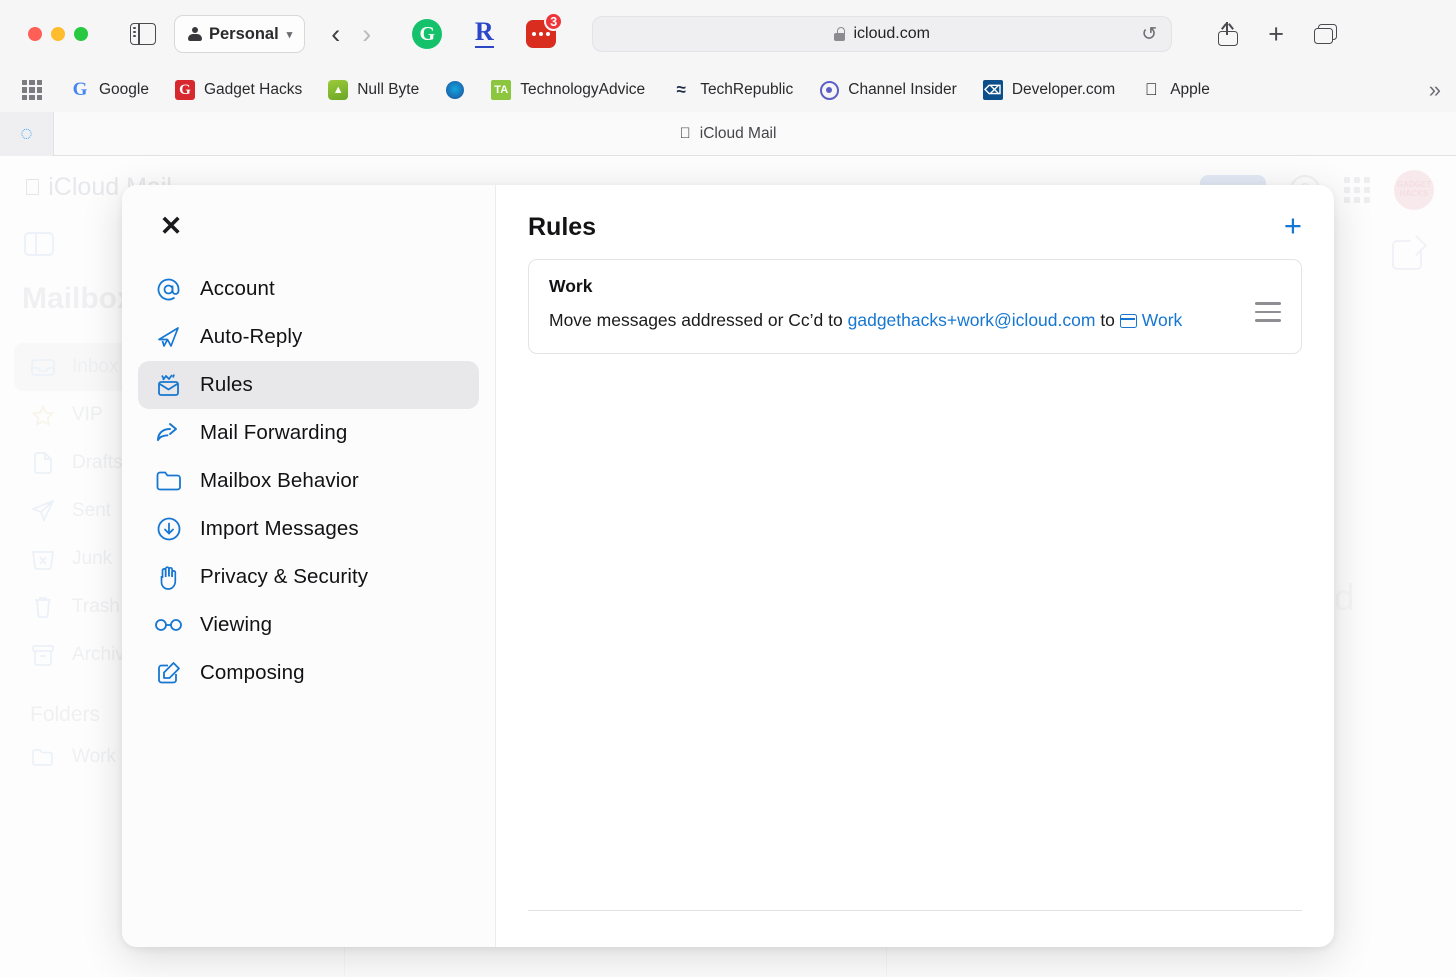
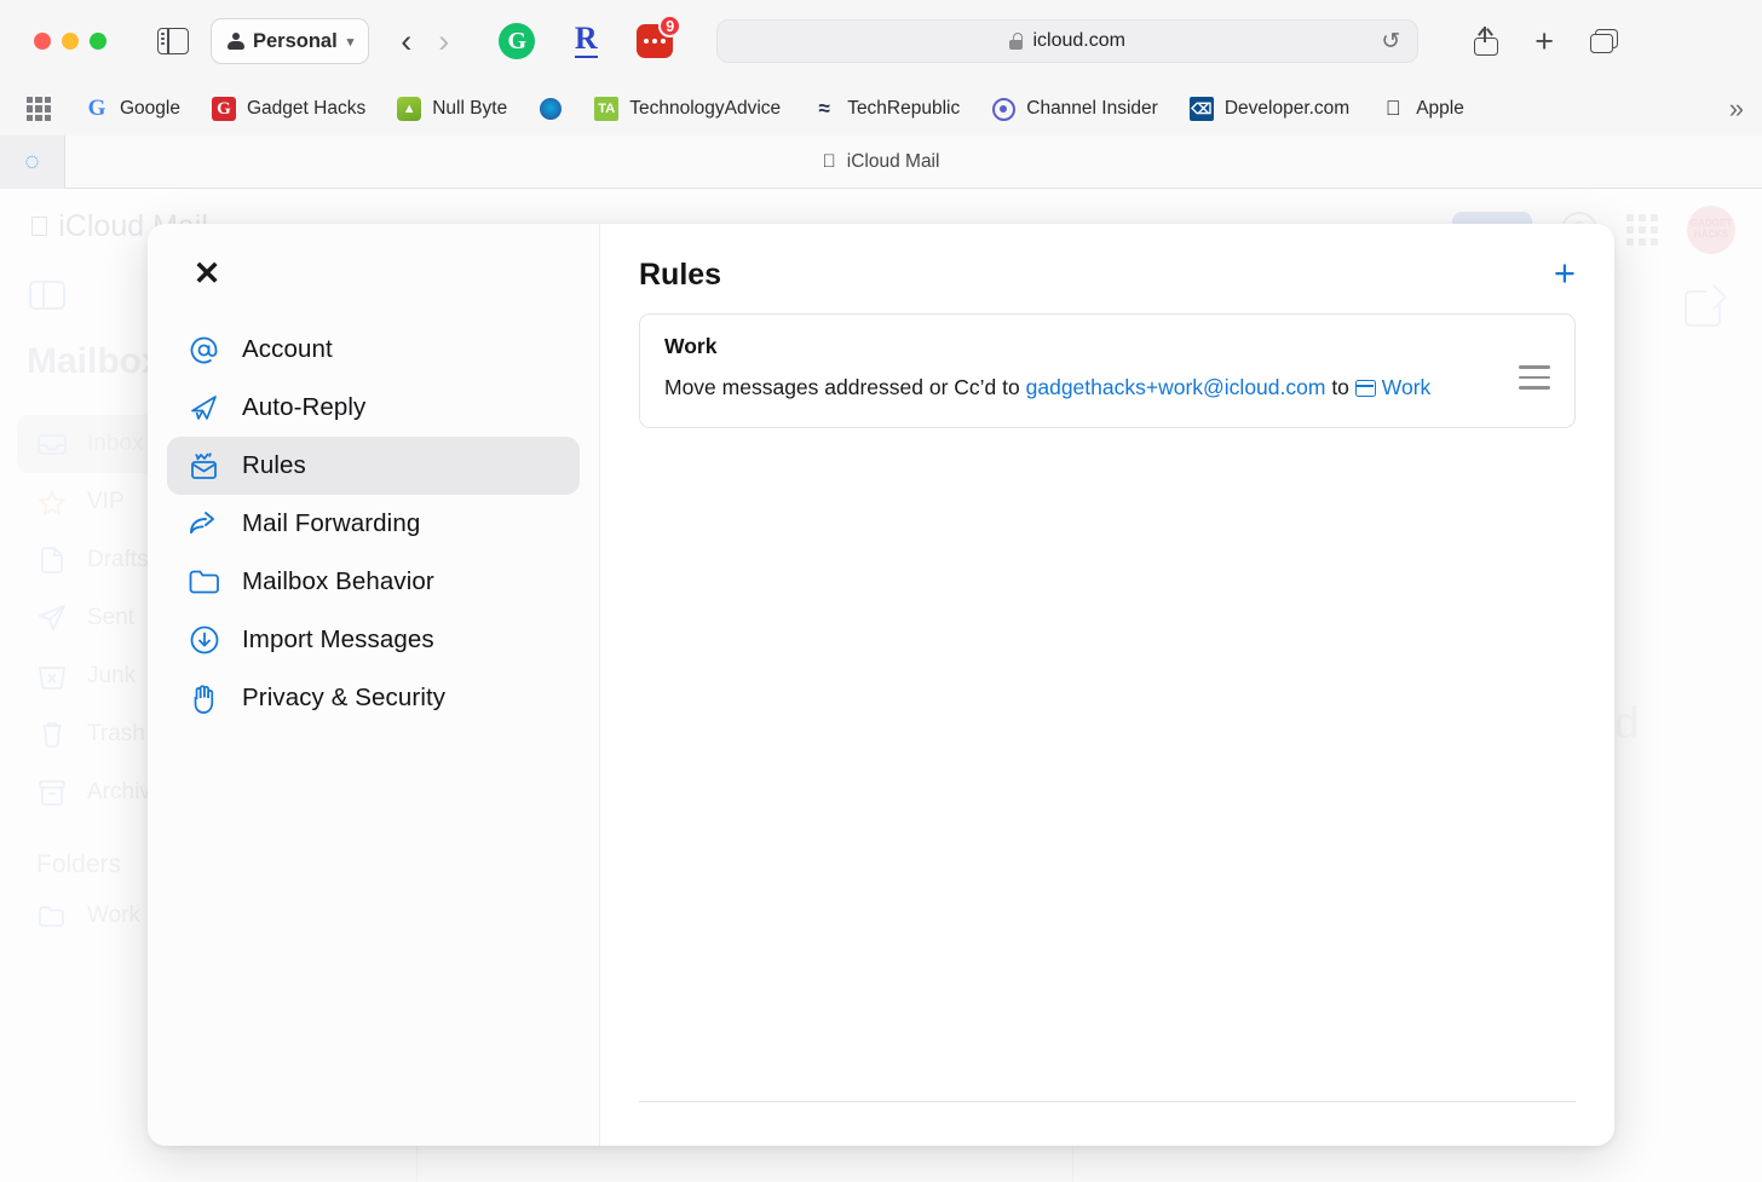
  Personal
  ▾
  ‹
  ›
  G
  R
- 3
+ 9
  icloud.com
  ↺
  +
  G
  Google
  G
  Gadget Hacks
  ▲
  Null Byte
  TA
  TechnologyAdvice
  ≈
  TechRepublic
  Channel Insider
  ⌫
  Developer.com
  
  Apple
  »
  ◌
  
  iCloud Mail
  
  Inbox
  Drafts
  Sent
  Junk
  Trash
  Archiv
  Work
  ✕
  Account
  Auto-Reply
  Rules
  Mail Forwarding
  Mailbox Behavior
  Import Messages
  Privacy & Security
- Viewing
- Composing
  Rules
  +
  Work
  Move messages addressed or Cc’d to gadgethacks+work@icloud.com to Work
